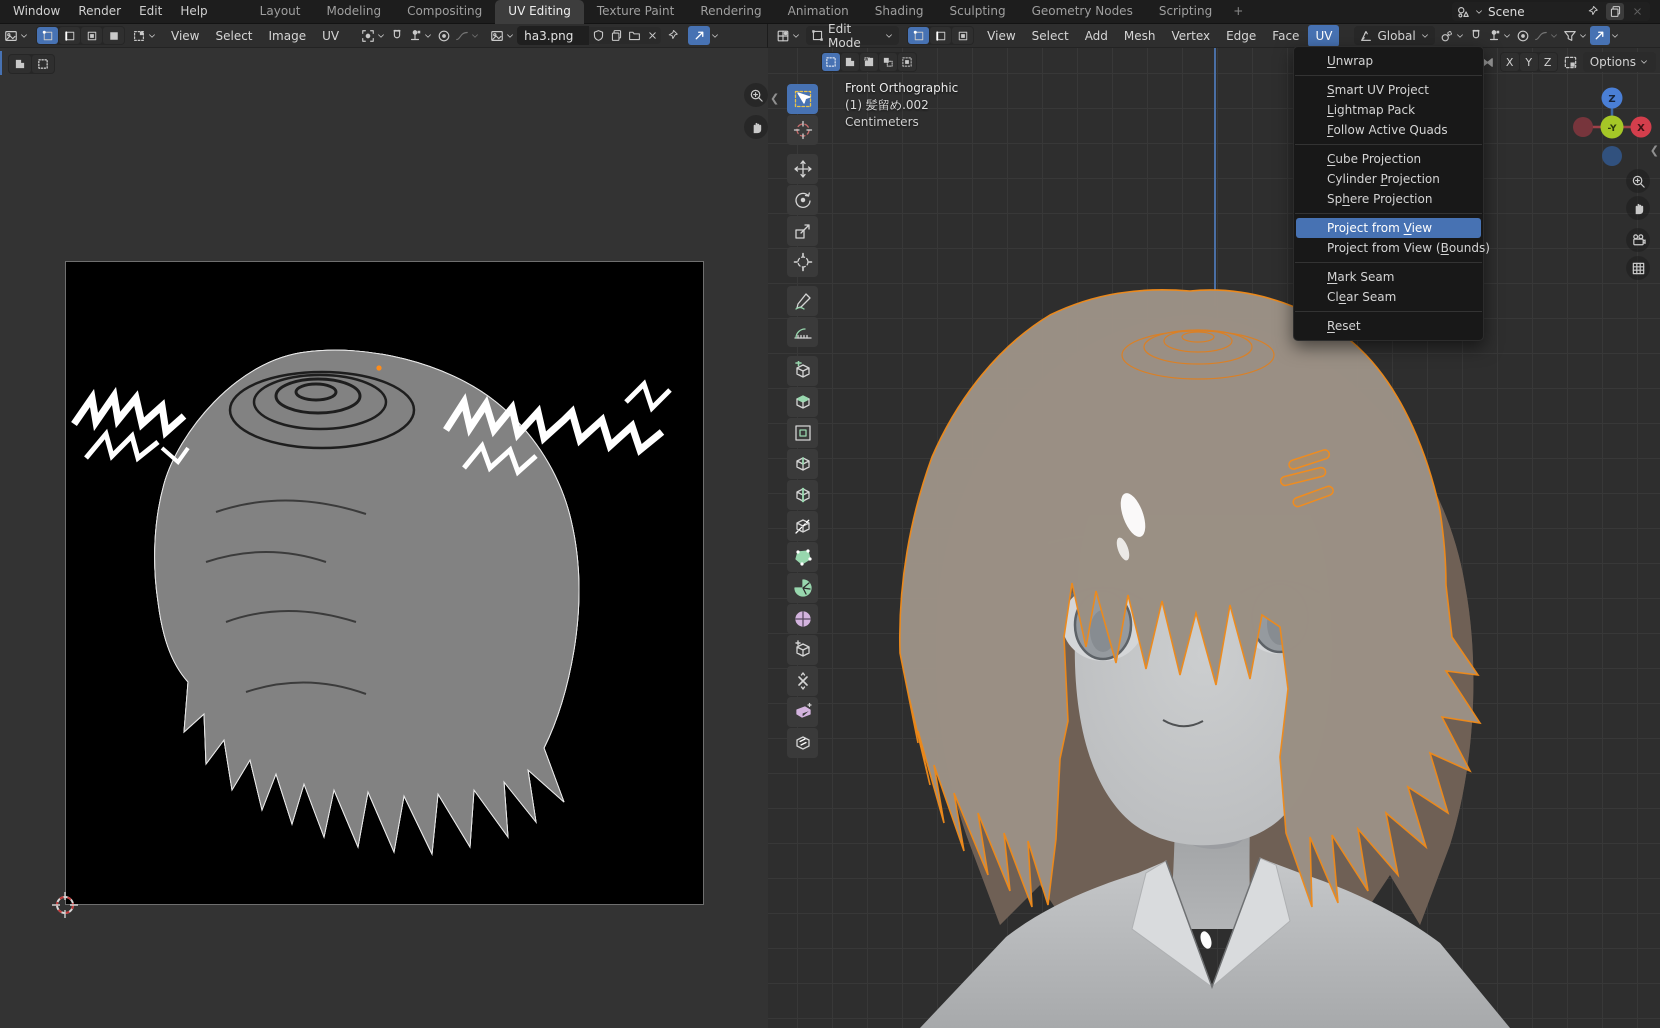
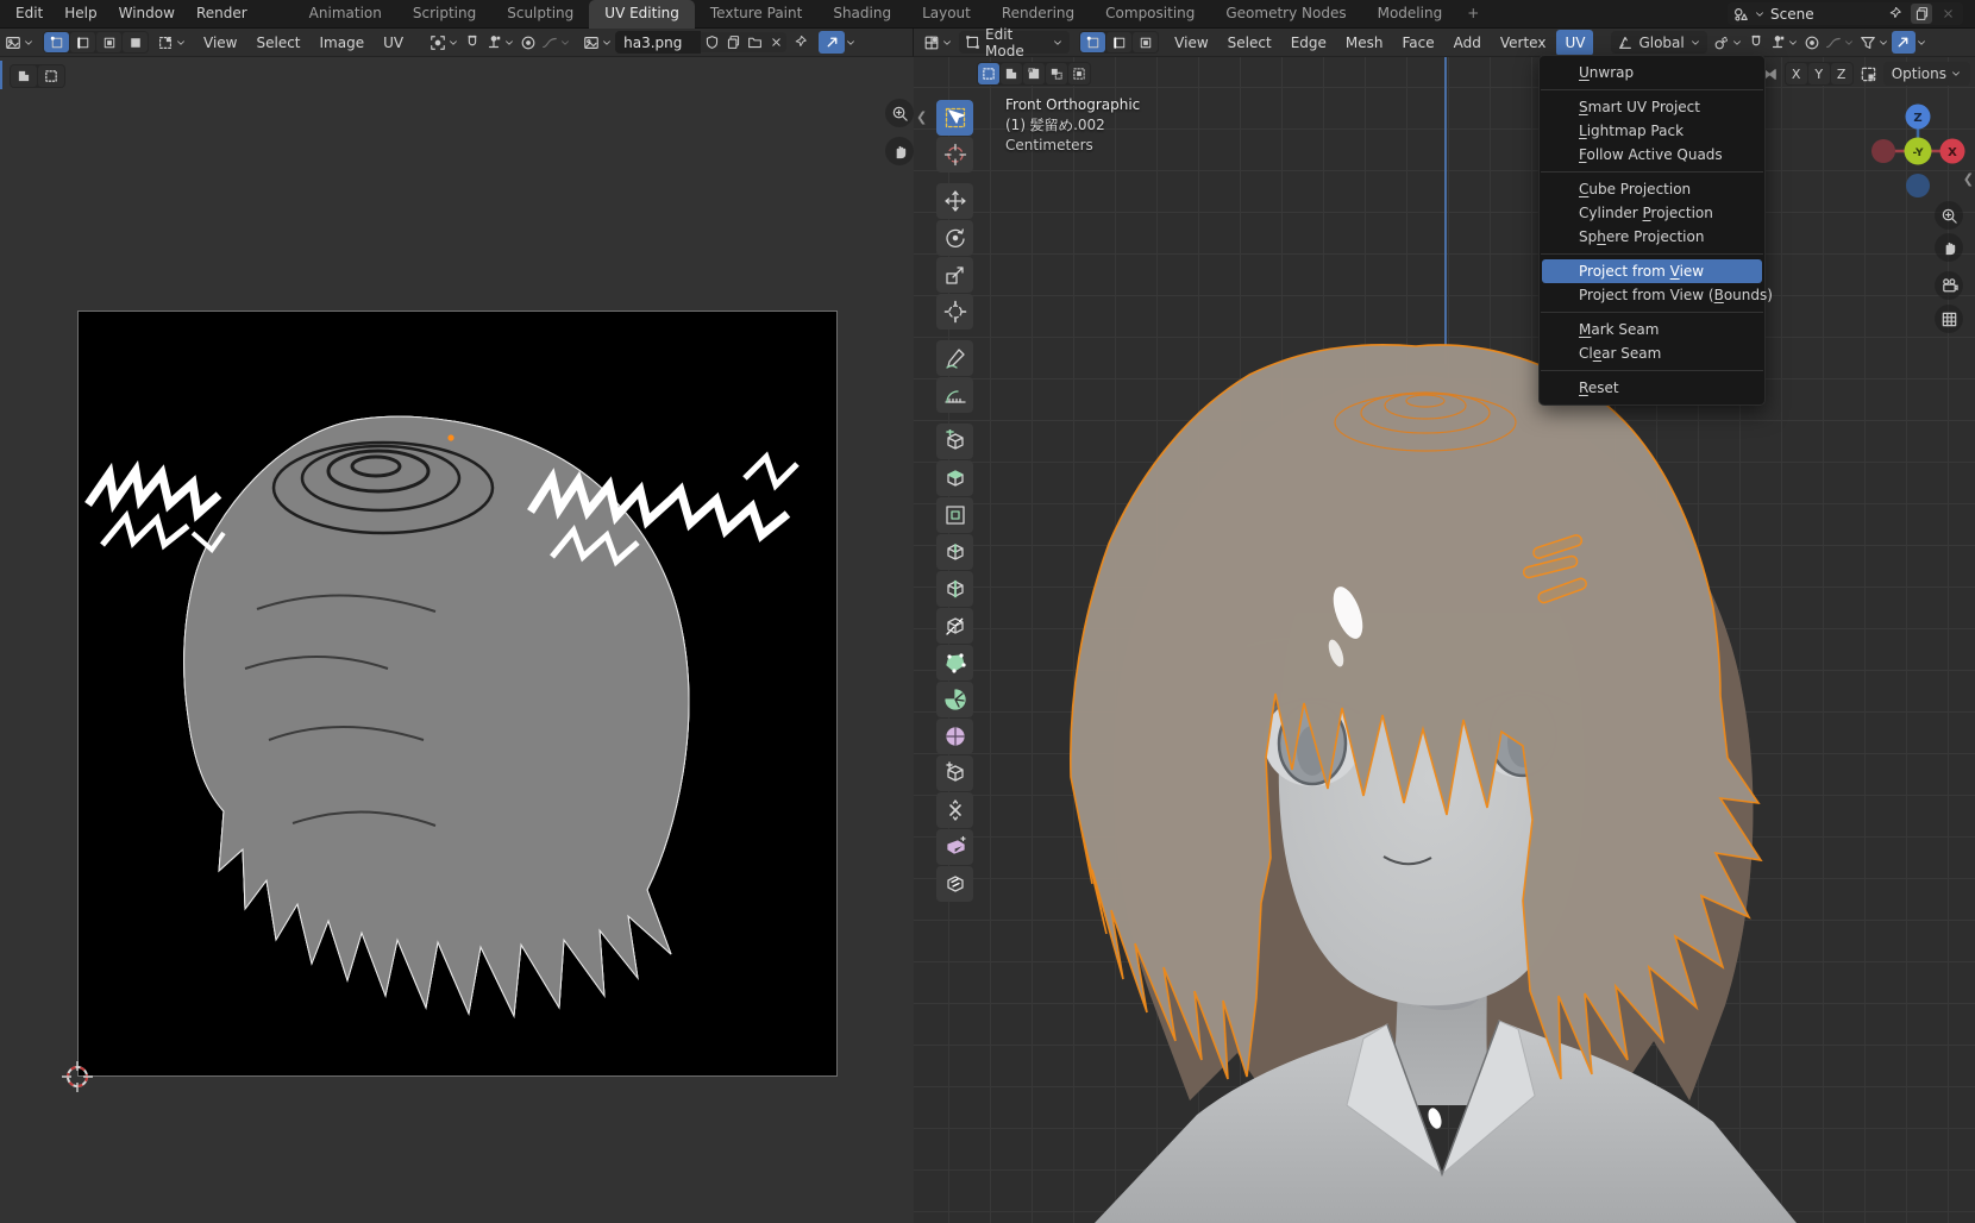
- Window
+ Edit
- Render
+ Help
- Edit
+ Window
- Help
+ Render
- Layout
+ Animation
- Modeling
+ Scripting
- Compositing
+ Sculpting
  UV Editing
  Texture Paint
- Rendering
+ Shading
- Animation
+ Layout
- Shading
+ Rendering
- Sculpting
+ Compositing
  Geometry Nodes
- Scripting
+ Modeling
  +
  Scene
  View
  Select
  Image
  UV
  ha3.png
  Edit Mode
  View
  Select
- Add
+ Edge
  Mesh
- Vertex
+ Face
- Edge
+ Add
- Face
+ Vertex
  UV
  Global
  ❮
  Front Orthographic
  (1) 髪留め.002
  Centimeters
  X
  Y
  Z
  Options
  Z
  X
  -Y
  ❮
  Unwrap
  Smart UV Project
  Lightmap Pack
  Follow Active Quads
  Cube Projection
  Cylinder Projection
  Sphere Projection
  Project from View
  Project from View (Bounds)
  Mark Seam
  Clear Seam
  Reset
